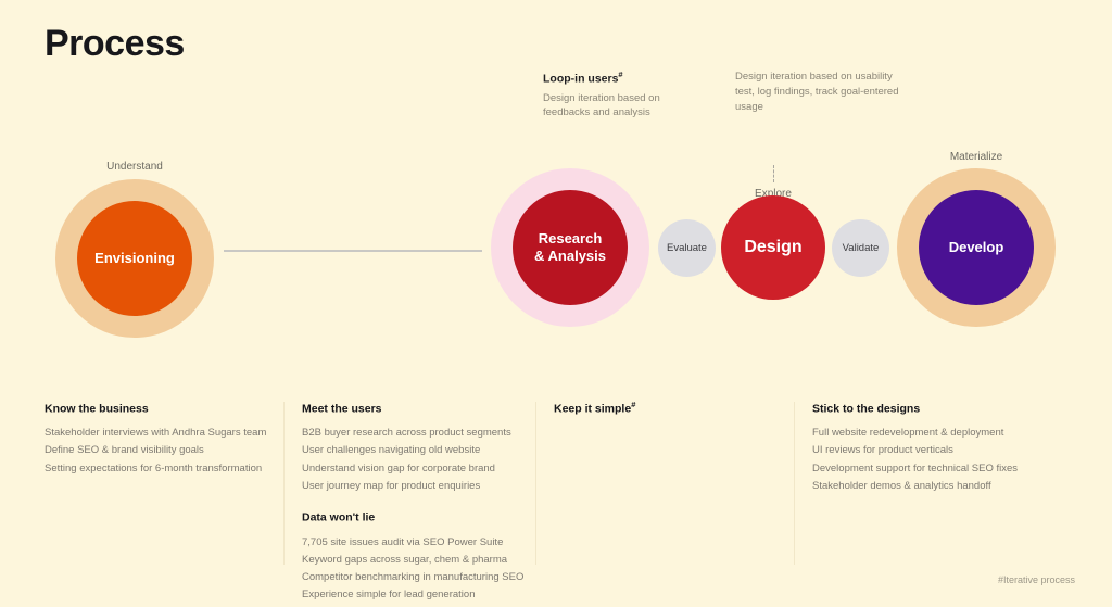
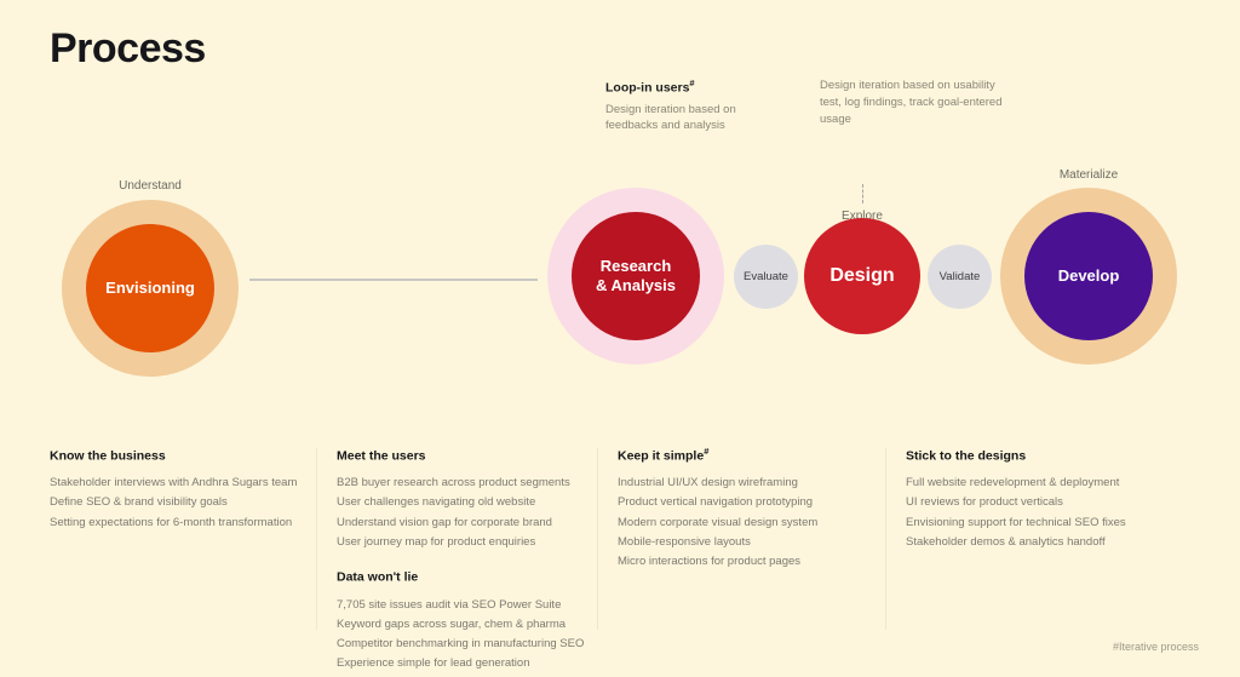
  Process
  Loop-in users#
  Design iteration based on feedbacks and analysis
  Design iteration based on usability test, log findings, track goal-entered usage
  Understand
  Envisioning
  Research
  & Analysis
  Evaluate
  Explore
  Design
  Validate
  Materialize
  Develop
  Know the business
  Stakeholder interviews with Andhra Sugars team
  Define SEO & brand visibility goals
  Setting expectations for 6-month transformation
  Meet the users
  B2B buyer research across product segments
  User challenges navigating old website
  Understand vision gap for corporate brand
  User journey map for product enquiries
  Data won't lie
  7,705 site issues audit via SEO Power Suite
  Keyword gaps across sugar, chem & pharma
  Competitor benchmarking in manufacturing SEO
  Experience simple for lead generation
  Keep it simple#
+ Industrial UI/UX design wireframing
+ Product vertical navigation prototyping
+ Modern corporate visual design system
+ Mobile-responsive layouts
+ Micro interactions for product pages
  Stick to the designs
  Full website redevelopment & deployment
  UI reviews for product verticals
- Development support for technical SEO fixes
+ Envisioning support for technical SEO fixes
  Stakeholder demos & analytics handoff
  #Iterative process
